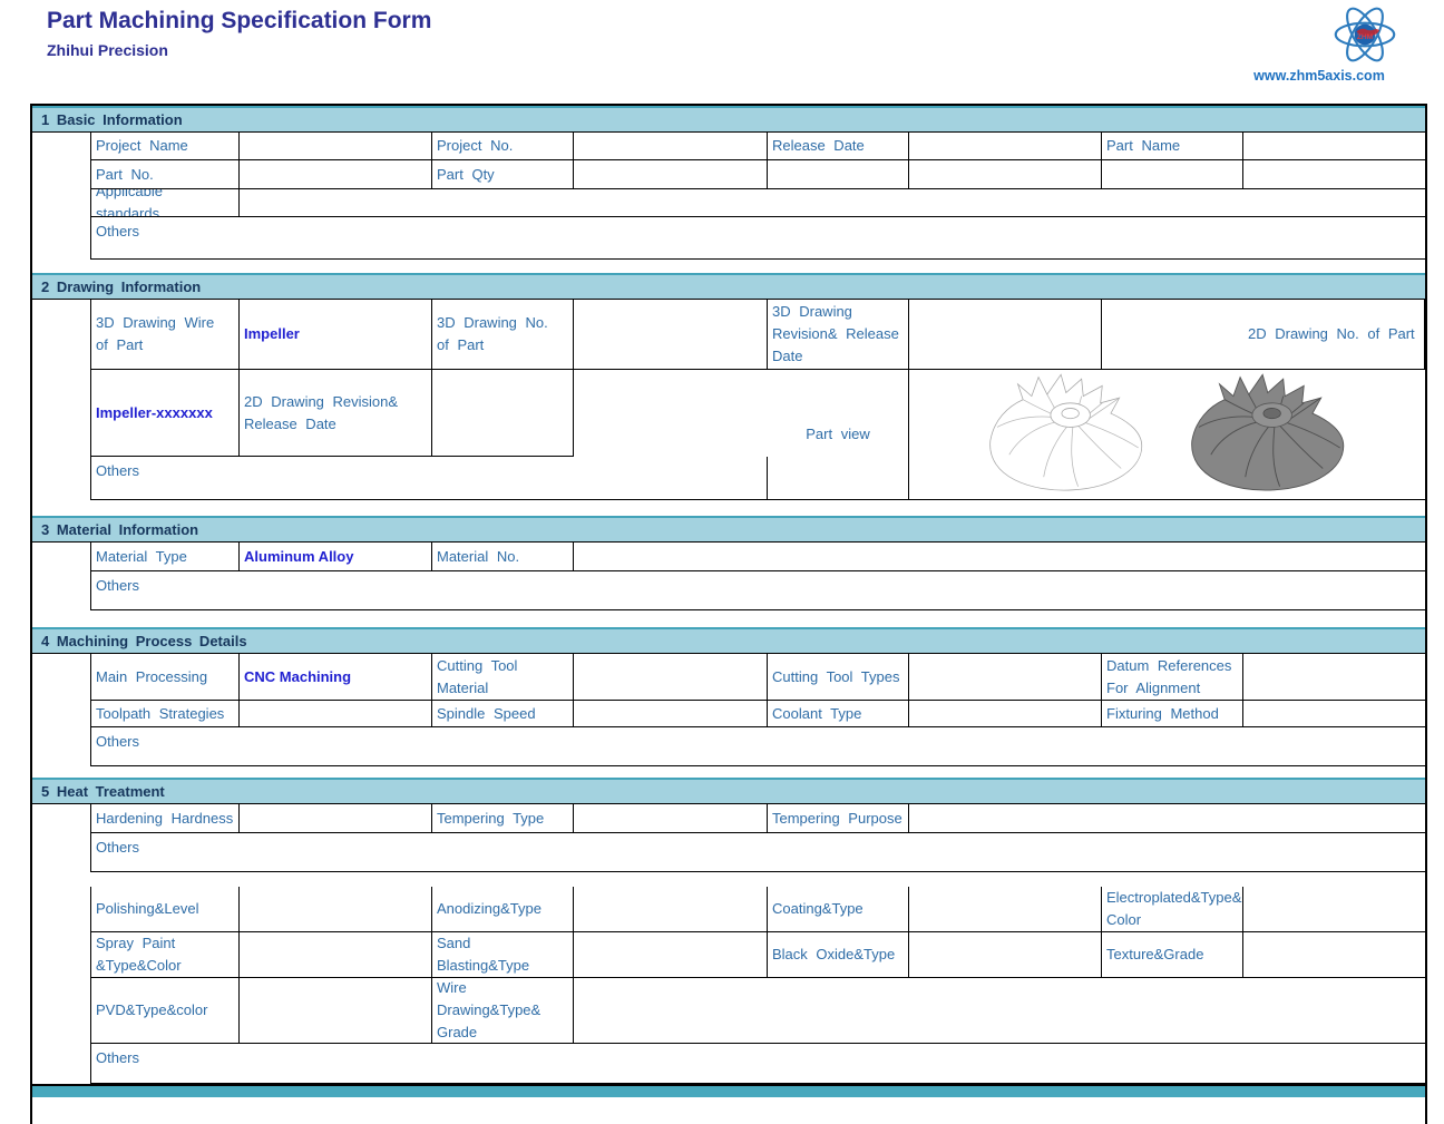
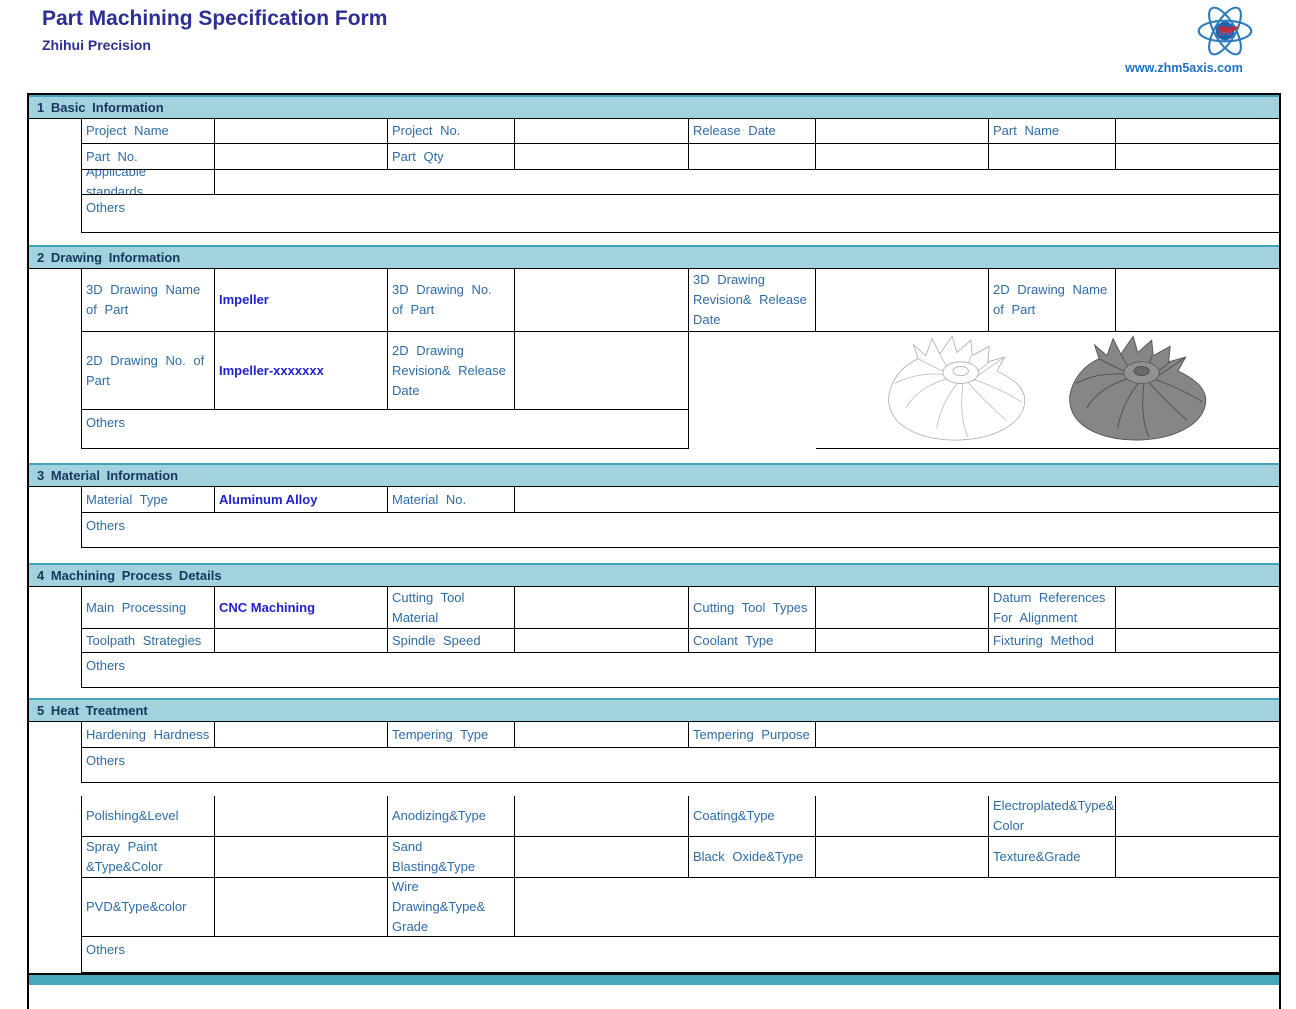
  Part Machining Specification Form
  Zhihui Precision
  www.zhm5axis.com
  1 Basic Information
  Project Name
  Project No.
  Release Date
  Part Name
  Part No.
  Part Qty
  Applicable standards
  Others
  2 Drawing Information
- 3D Drawing Wire of Part
+ 3D Drawing Name of Part
  Impeller
  3D Drawing No. of Part
  3D Drawing Revision& Release Date
+ 2D Drawing Name of Part
  2D Drawing No. of Part
  Impeller-xxxxxxx
  2D Drawing Revision& Release Date
- Part view
  Others
  3 Material Information
  Material Type
  Aluminum Alloy
  Material No.
  Others
  4 Machining Process Details
  Main Processing
  CNC Machining
  Cutting Tool Material
  Cutting Tool Types
  Datum References For Alignment
  Toolpath Strategies
  Spindle Speed
  Coolant Type
  Fixturing Method
  Others
  5 Heat Treatment
  Hardening Hardness
  Tempering Type
  Tempering Purpose
  Others
  Polishing&Level
  Anodizing&Type
  Coating&Type
  Electroplated&Type& Color
  Spray Paint &Type&Color
  Sand Blasting&Type
  Black Oxide&Type
  Texture&Grade
  PVD&Type&color
  Wire Drawing&Type& Grade
  Others
